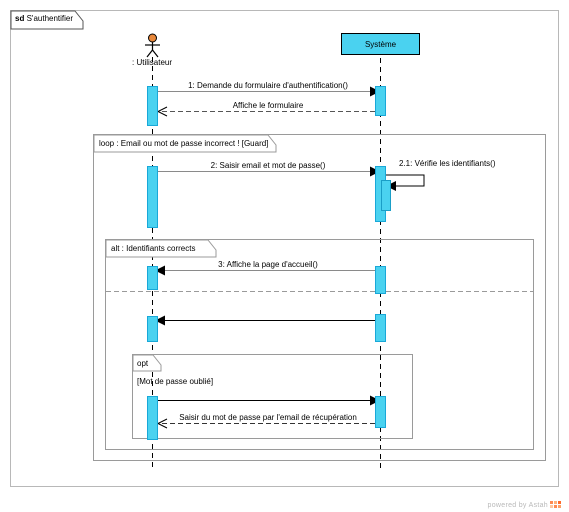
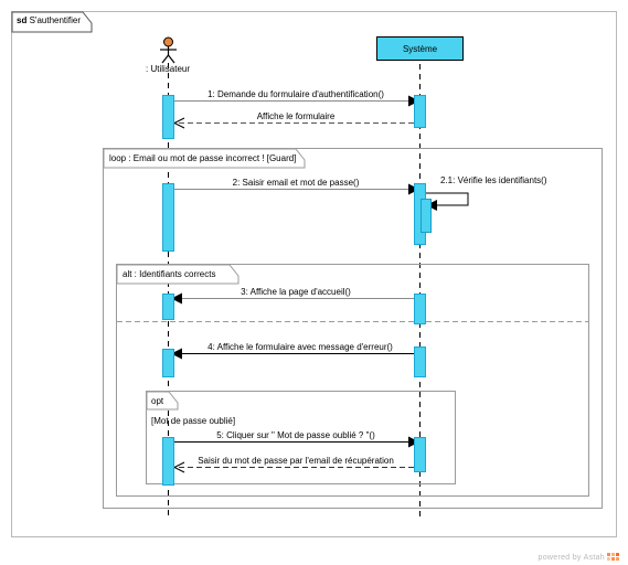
  sd S'authentifier
  : Utilisateur
  Système
  loop : Email ou mot de passe incorrect ! [Guard]
  alt : Identifiants corrects
  opt
  [Mot de passe oublié]
  1: Demande du formulaire d'authentification()
  Affiche le formulaire
  2: Saisir email et mot de passe()
  2.1: Vérifie les identifiants()
  3: Affiche la page d'accueil()
+ 4: Affiche le formulaire avec message d'erreur()
+ 5: Cliquer sur " Mot de passe oublié ? "()
  Saisir du mot de passe par l'email de récupération
